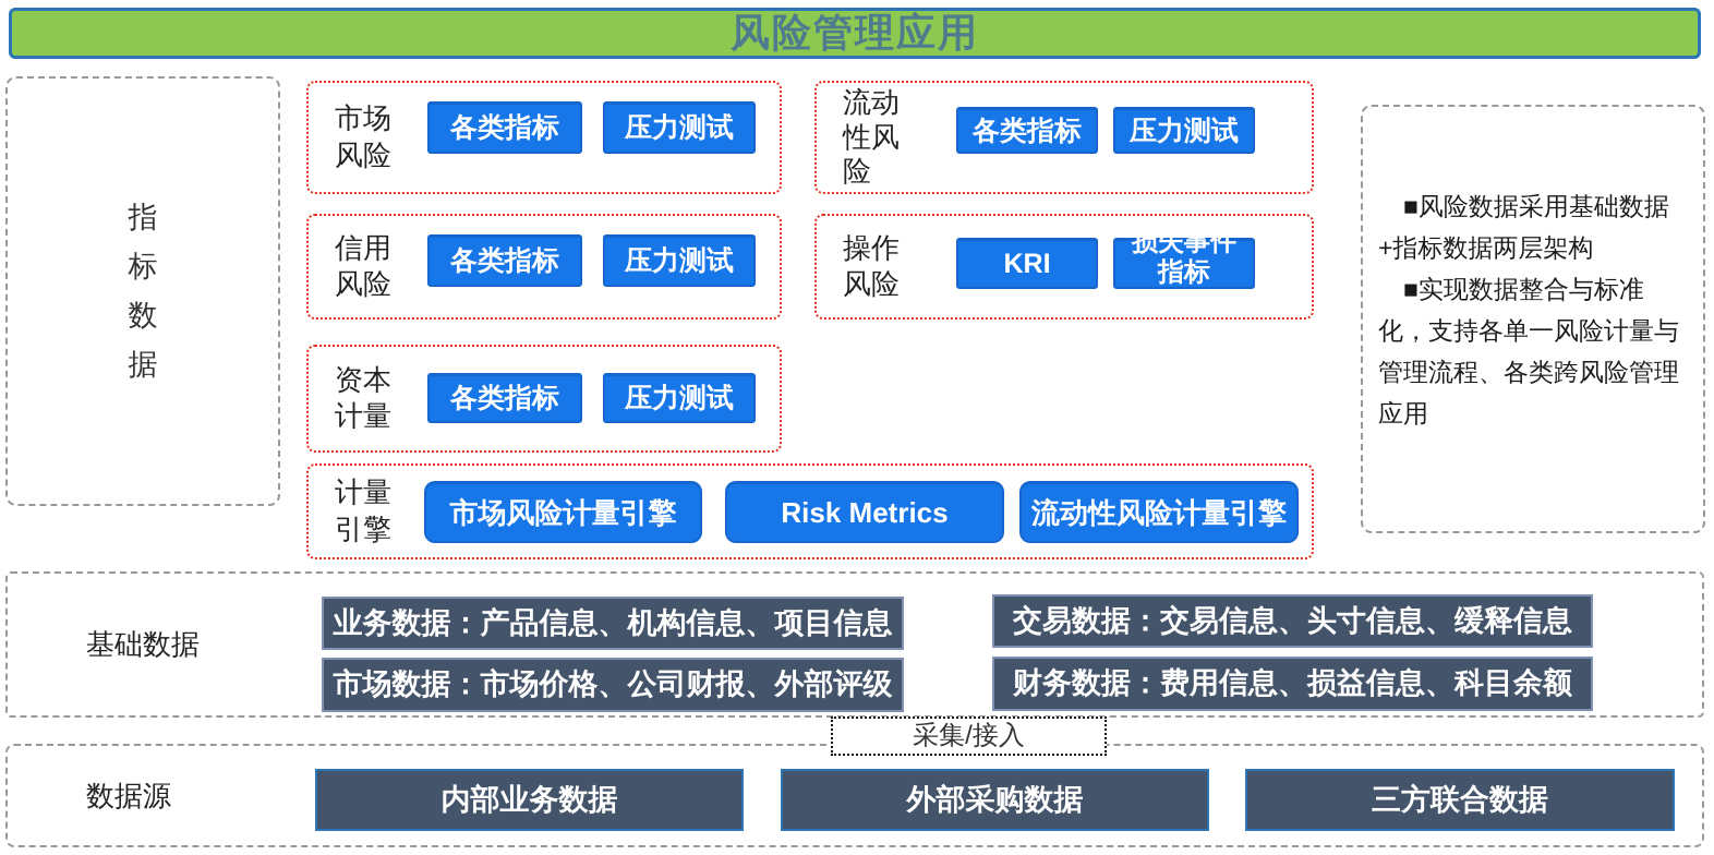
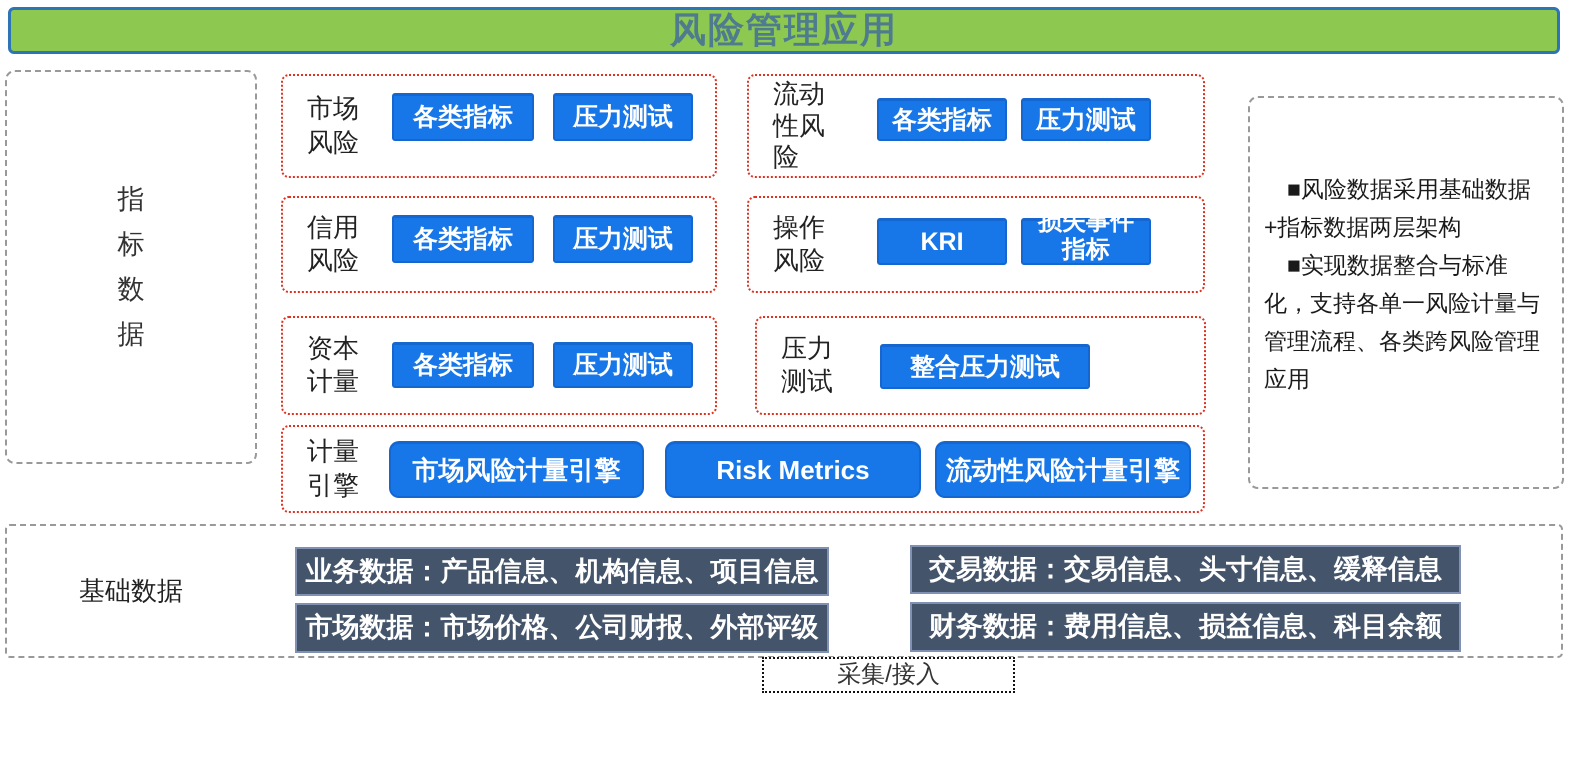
  风险管理应用
  指
  标
  数
  据
  市场
  风险
  各类指标
  压力测试
  流动
  性风
  险
  各类指标
  压力测试
  信用
  风险
  各类指标
  压力测试
  操作
  风险
  KRI
  损失事件
  指标
  资本
  计量
  各类指标
  压力测试
+ 压力
+ 测试
+ 整合压力测试
  计量
  引擎
  市场风险计量引擎
  Risk Metrics
  流动性风险计量引擎
  ■风险数据采用基础数据+指标数据两层架构
  ■实现数据整合与标准化，支持各单一风险计量与管理流程、各类跨风险管理应用
  基础数据
  业务数据：产品信息、机构信息、项目信息
  市场数据：市场价格、公司财报、外部评级
  交易数据：交易信息、头寸信息、缓释信息
  财务数据：费用信息、损益信息、科目余额
  采集/接入
- 数据源
- 内部业务数据
- 外部采购数据
- 三方联合数据
